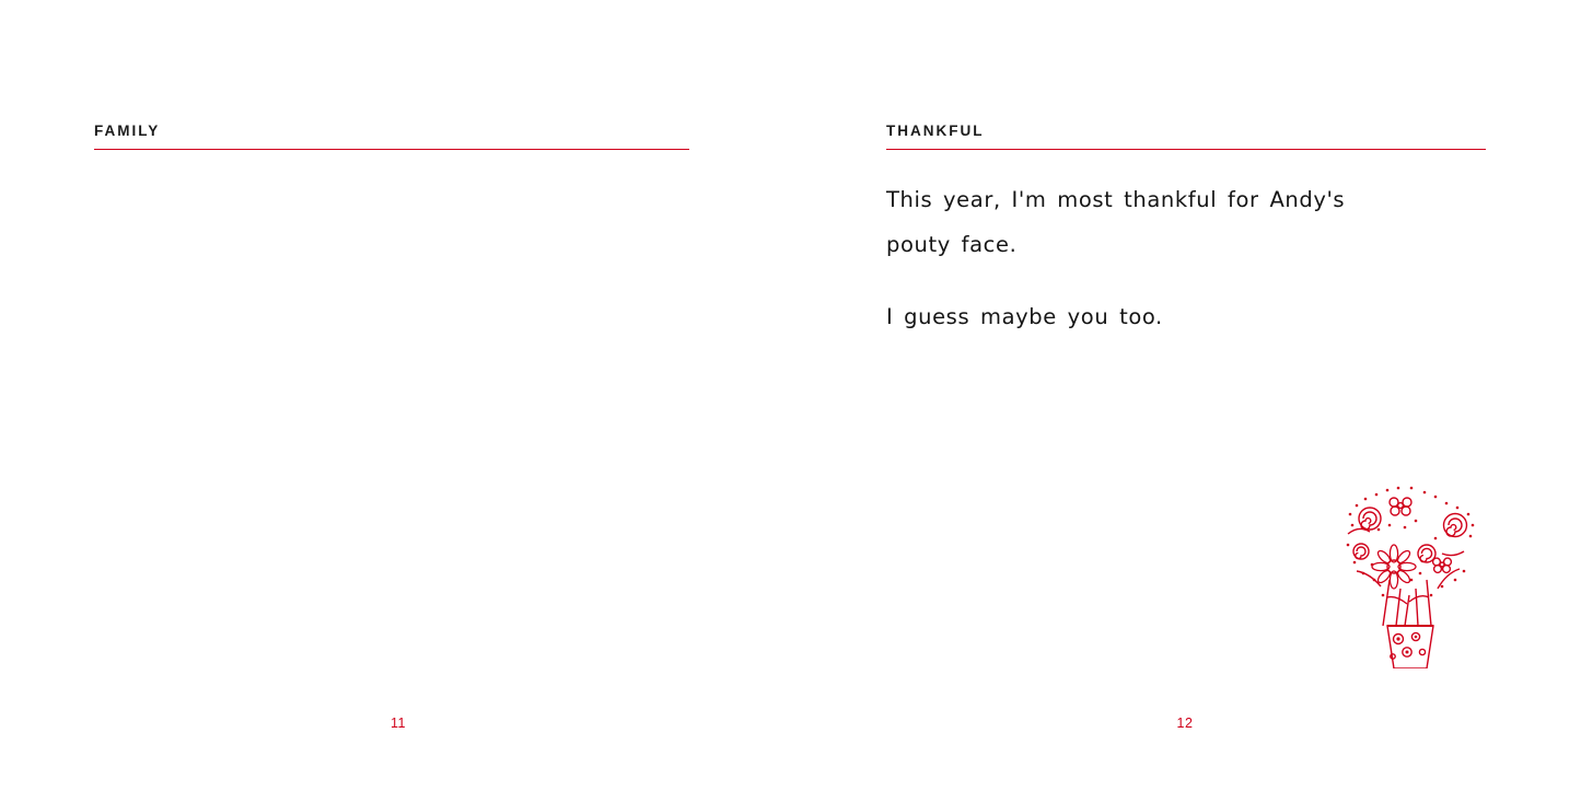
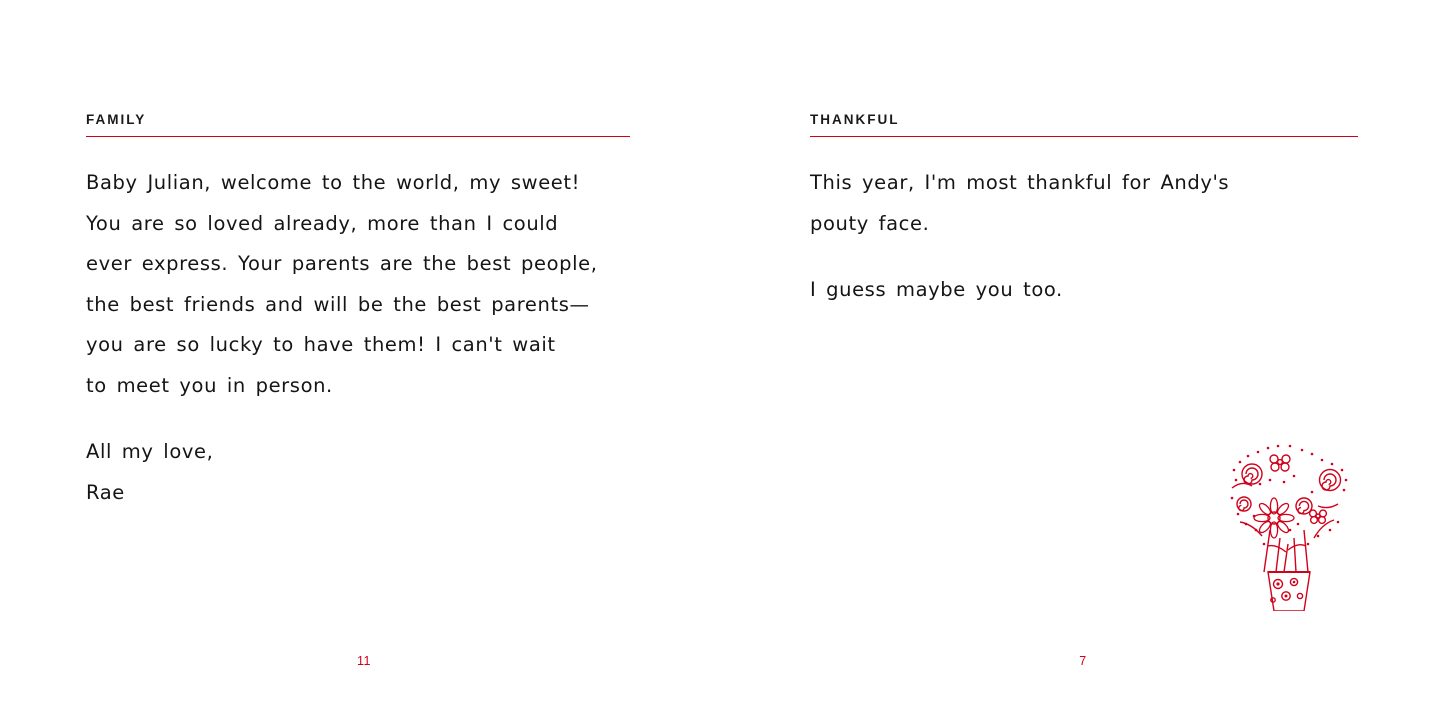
  FAMILY
+ Baby Julian, welcome to the world, my sweet!
+ You are so loved already, more than I could
+ ever express. Your parents are the best people,
+ the best friends and will be the best parents—
+ you are so lucky to have them! I can't wait
+ to meet you in person.
+ All my love,
+ Rae
  11
  THANKFUL
  This year, I'm most thankful for Andy's
  pouty face.
  I guess maybe you too.
- 12
+ 7
